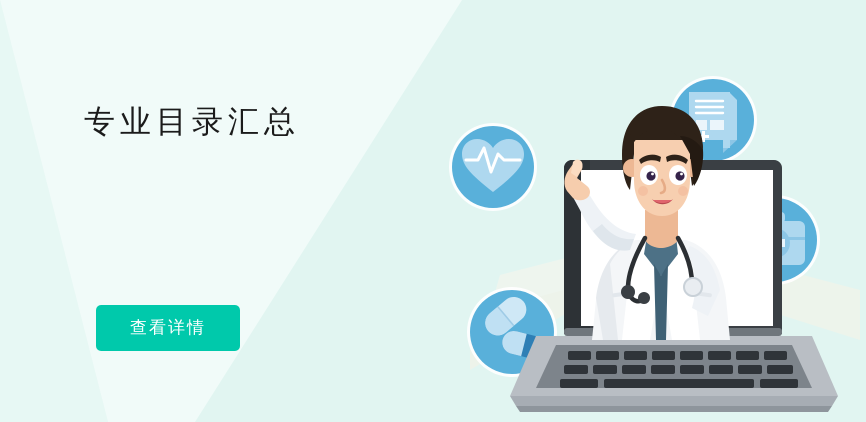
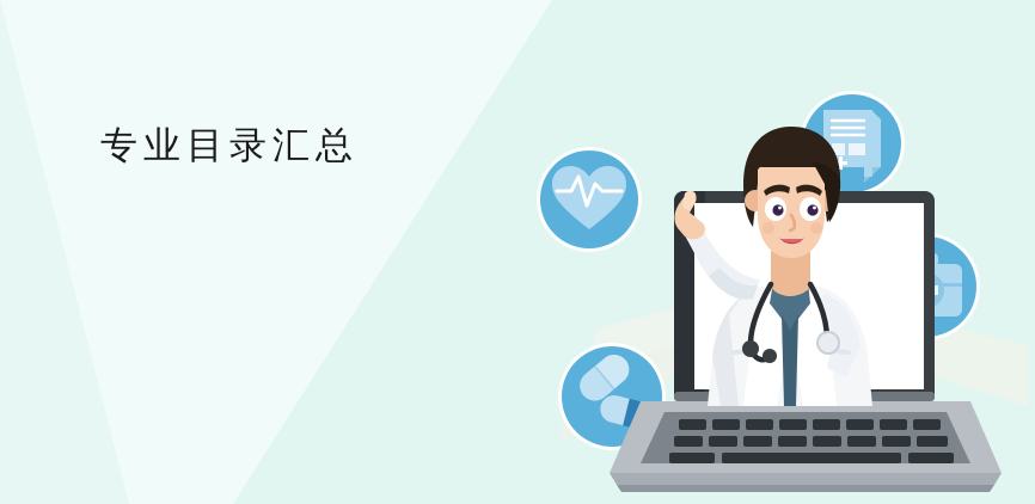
  专业目录汇总
- 查看详情
